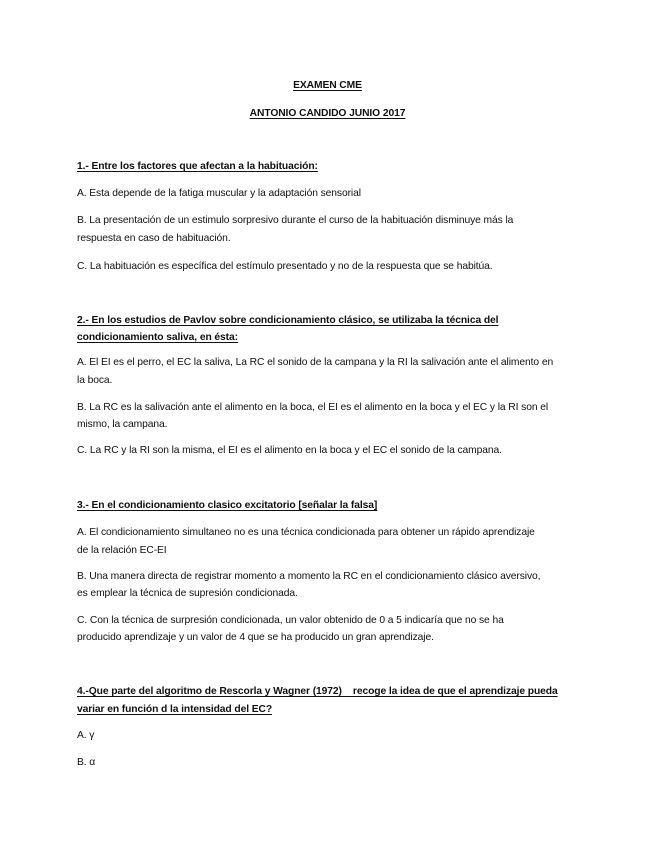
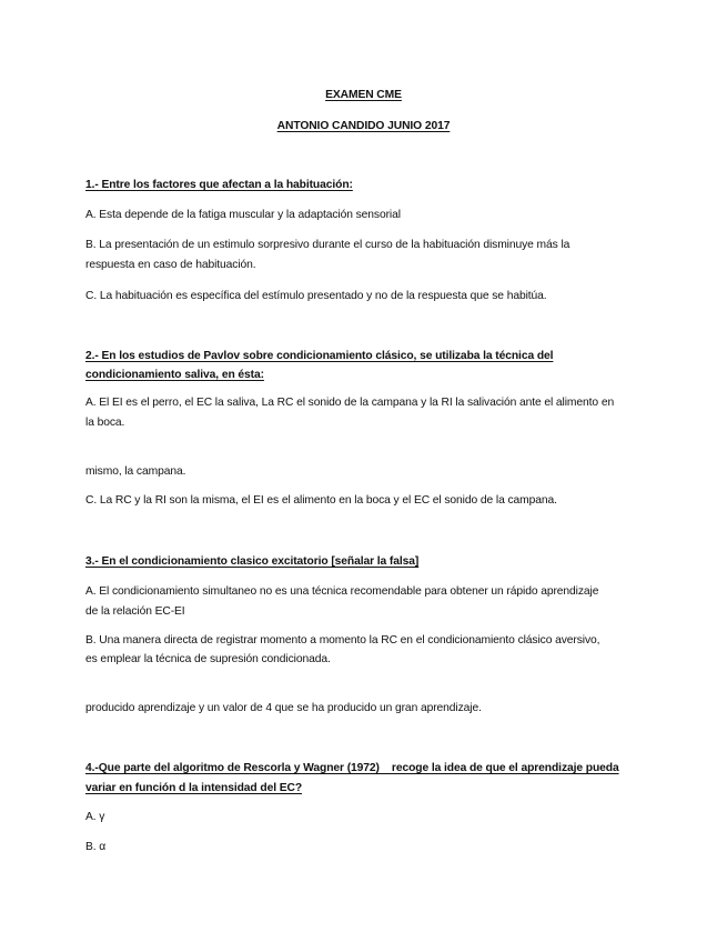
  EXAMEN CME
  ANTONIO CANDIDO JUNIO 2017
  1.- Entre los factores que afectan a la habituación:
  A. Esta depende de la fatiga muscular y la adaptación sensorial
  B. La presentación de un estimulo sorpresivo durante el curso de la habituación disminuye más la
  respuesta en caso de habituación.
  C. La habituación es específica del estímulo presentado y no de la respuesta que se habitúa.
  2.- En los estudios de Pavlov sobre condicionamiento clásico, se utilizaba la técnica del
  condicionamiento saliva, en ésta:
  A. El EI es el perro, el EC la saliva, La RC el sonido de la campana y la RI la salivación ante el alimento en
  la boca.
- B. La RC es la salivación ante el alimento en la boca, el EI es el alimento en la boca y el EC y la RI son el
  mismo, la campana.
  C. La RC y la RI son la misma, el EI es el alimento en la boca y el EC el sonido de la campana.
  3.- En el condicionamiento clasico excitatorio [señalar la falsa]
- A. El condicionamiento simultaneo no es una técnica condicionada para obtener un rápido aprendizaje
+ A. El condicionamiento simultaneo no es una técnica recomendable para obtener un rápido aprendizaje
  de la relación EC-EI
  B. Una manera directa de registrar momento a momento la RC en el condicionamiento clásico aversivo,
  es emplear la técnica de supresión condicionada.
- C. Con la técnica de surpresión condicionada, un valor obtenido de 0 a 5 indicaría que no se ha
  producido aprendizaje y un valor de 4 que se ha producido un gran aprendizaje.
  4.-Que parte del algoritmo de Rescorla y Wagner (1972) recoge la idea de que el aprendizaje pueda
  variar en función d la intensidad del EC?
  A. γ
  B. α
